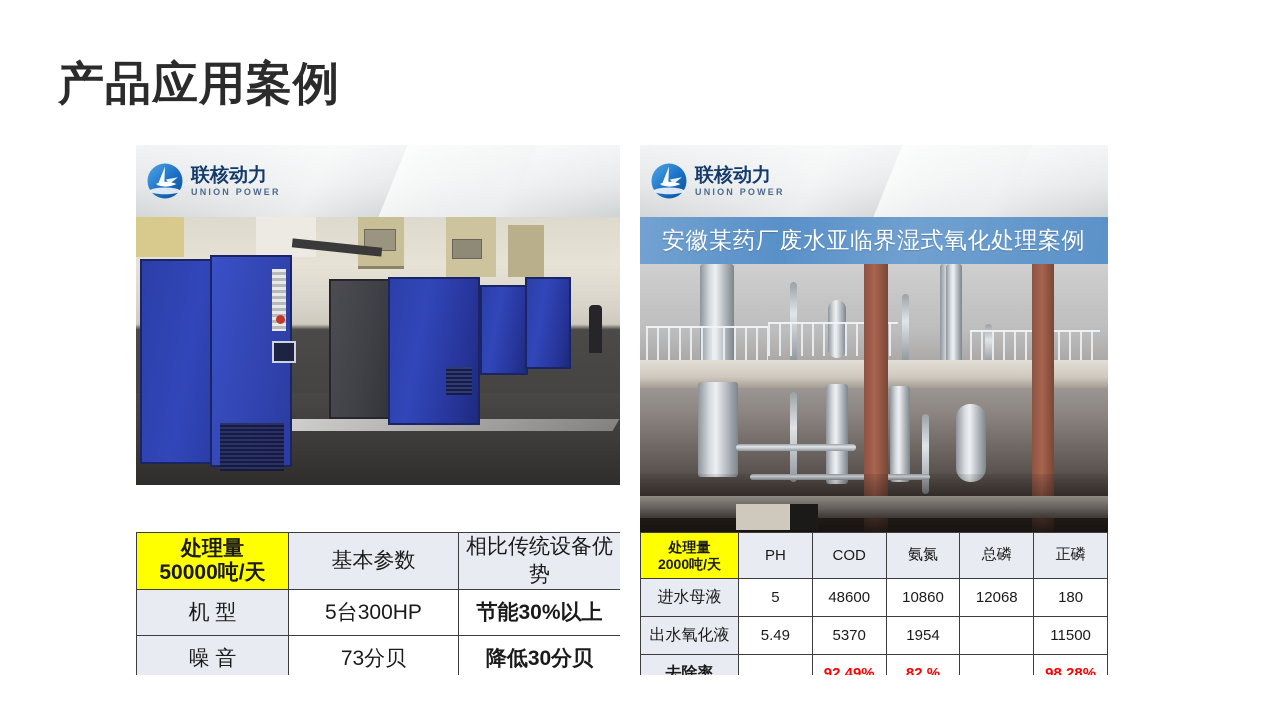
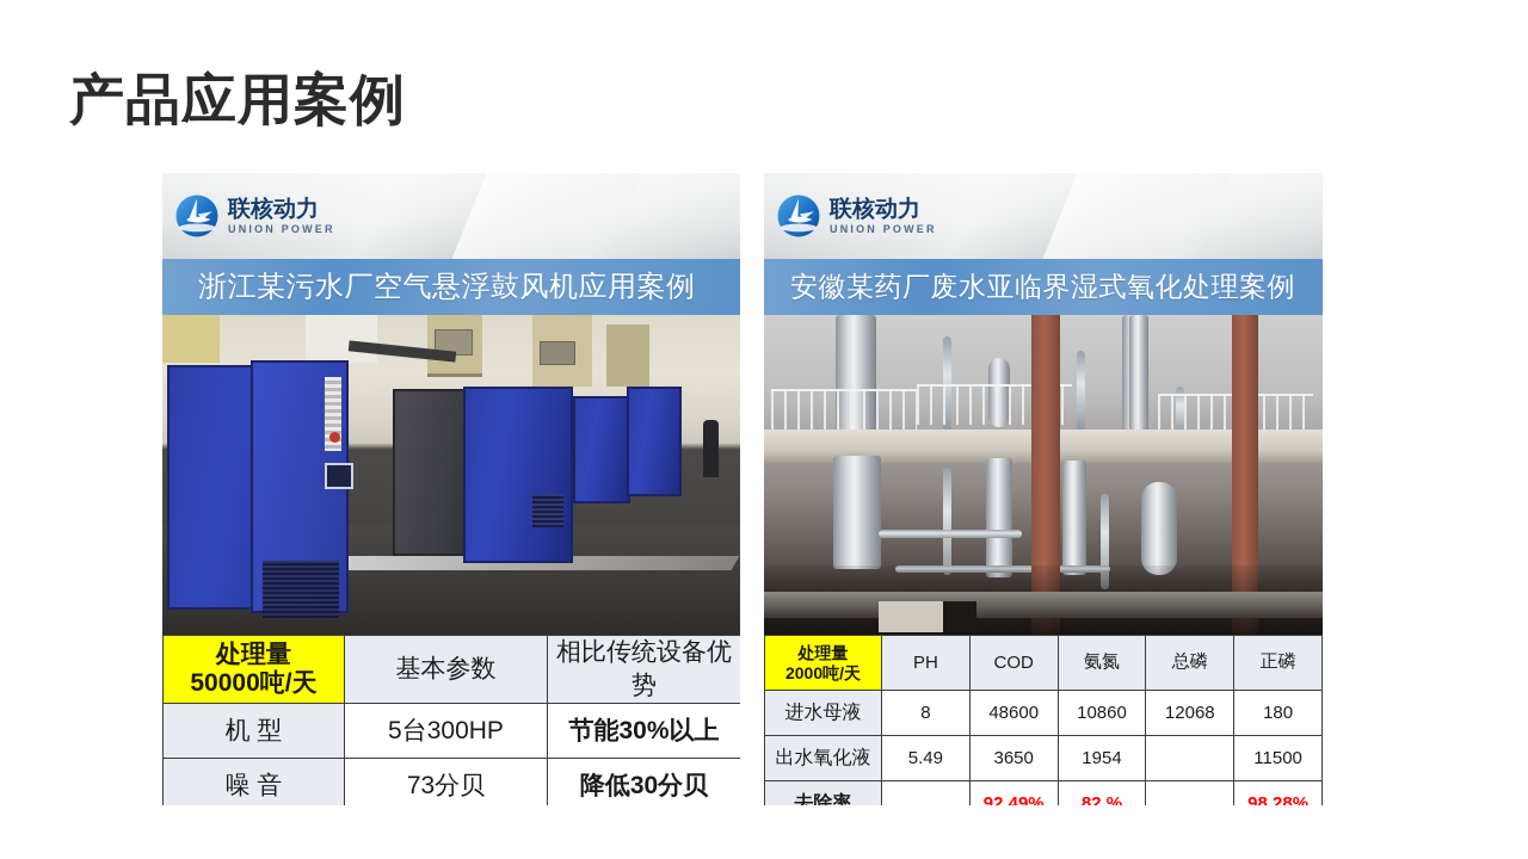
  产品应用案例
  联核动力
  UNION POWER
+ 浙江某污水厂空气悬浮鼓风机应用案例
  处理量 50000吨/天	基本参数	相比传统设备优势
  机 型	5台300HP	节能30%以上
  噪 音	73分贝	降低30分贝
  联核动力
  UNION POWER
  安徽某药厂废水亚临界湿式氧化处理案例
  处理量 2000吨/天	PH	COD	氨氮	总磷	正磷
- 进水母液	5	48600	10860	12068	180
+ 进水母液	8	48600	10860	12068	180
- 出水氧化液	5.49	5370	1954		11500
+ 出水氧化液	5.49	3650	1954		11500
  去除率		92.49%	82 %		98.28%
